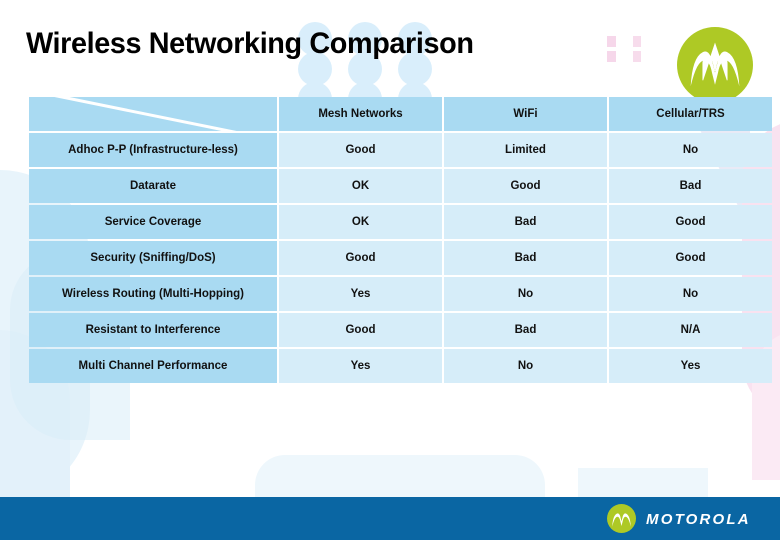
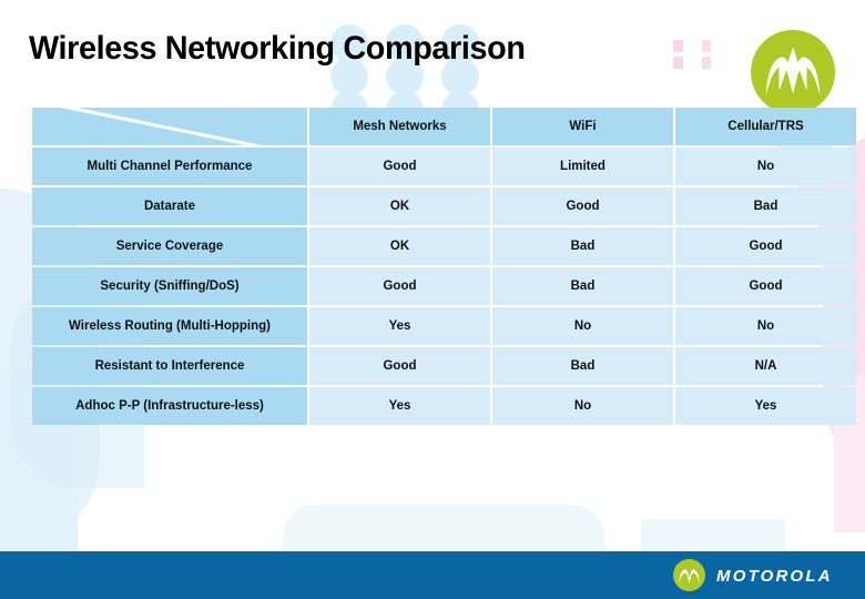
  Wireless Networking Comparison
  	Mesh Networks	WiFi	Cellular/TRS
- Adhoc P-P (Infrastructure-less)	Good	Limited	No
+ Multi Channel Performance	Good	Limited	No
  Datarate	OK	Good	Bad
  Service Coverage	OK	Bad	Good
  Security (Sniffing/DoS)	Good	Bad	Good
  Wireless Routing (Multi-Hopping)	Yes	No	No
  Resistant to Interference	Good	Bad	N/A
- Multi Channel Performance	Yes	No	Yes
+ Adhoc P-P (Infrastructure-less)	Yes	No	Yes
  MOTOROLA
